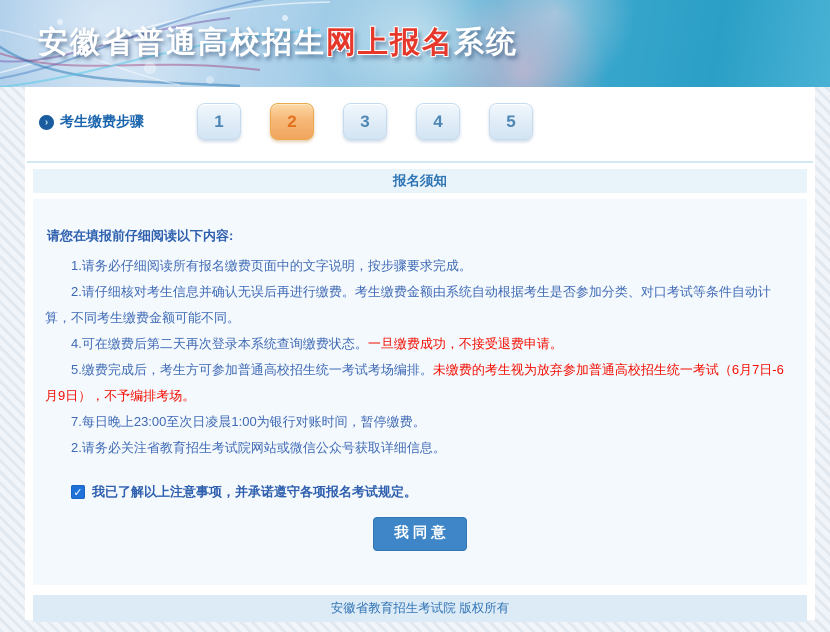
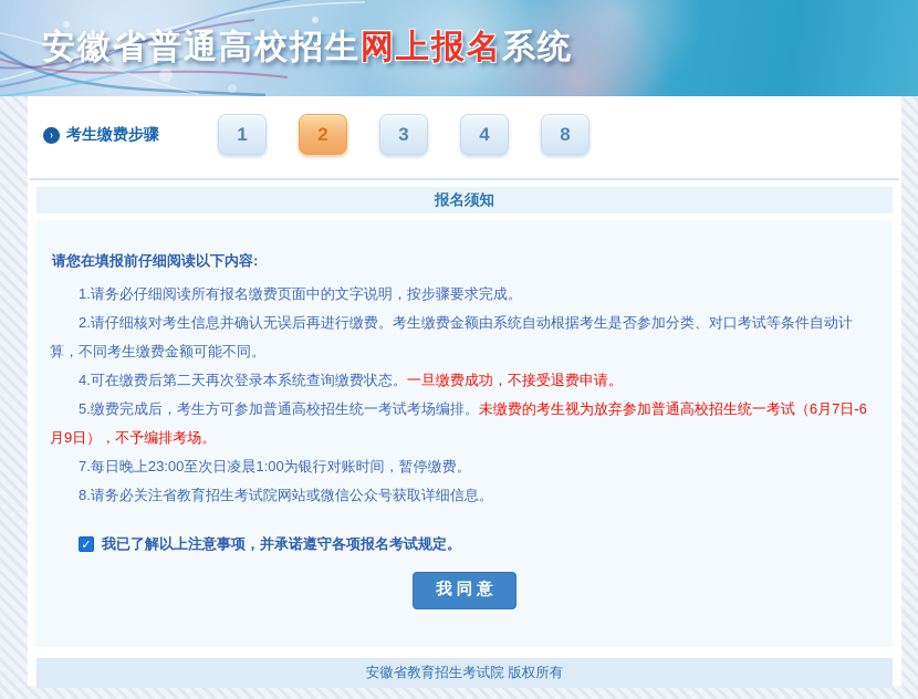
  安徽省普通高校招生网上报名系统
  ›
  考生缴费步骤
  1
  2
  3
  4
- 5
+ 8
  报名须知
  请您在填报前仔细阅读以下内容:
  1.请务必仔细阅读所有报名缴费页面中的文字说明，按步骤要求完成。
  2.请仔细核对考生信息并确认无误后再进行缴费。考生缴费金额由系统自动根据考生是否参加分类、对口考试等条件自动计算，不同考生缴费金额可能不同。
  4.可在缴费后第二天再次登录本系统查询缴费状态。一旦缴费成功，不接受退费申请。
  5.缴费完成后，考生方可参加普通高校招生统一考试考场编排。未缴费的考生视为放弃参加普通高校招生统一考试（6月7日-6月9日），不予编排考场。
  7.每日晚上23:00至次日凌晨1:00为银行对账时间，暂停缴费。
- 2.请务必关注省教育招生考试院网站或微信公众号获取详细信息。
+ 8.请务必关注省教育招生考试院网站或微信公众号获取详细信息。
  ✓
  我已了解以上注意事项，并承诺遵守各项报名考试规定。
  我同意
  安徽省教育招生考试院 版权所有
